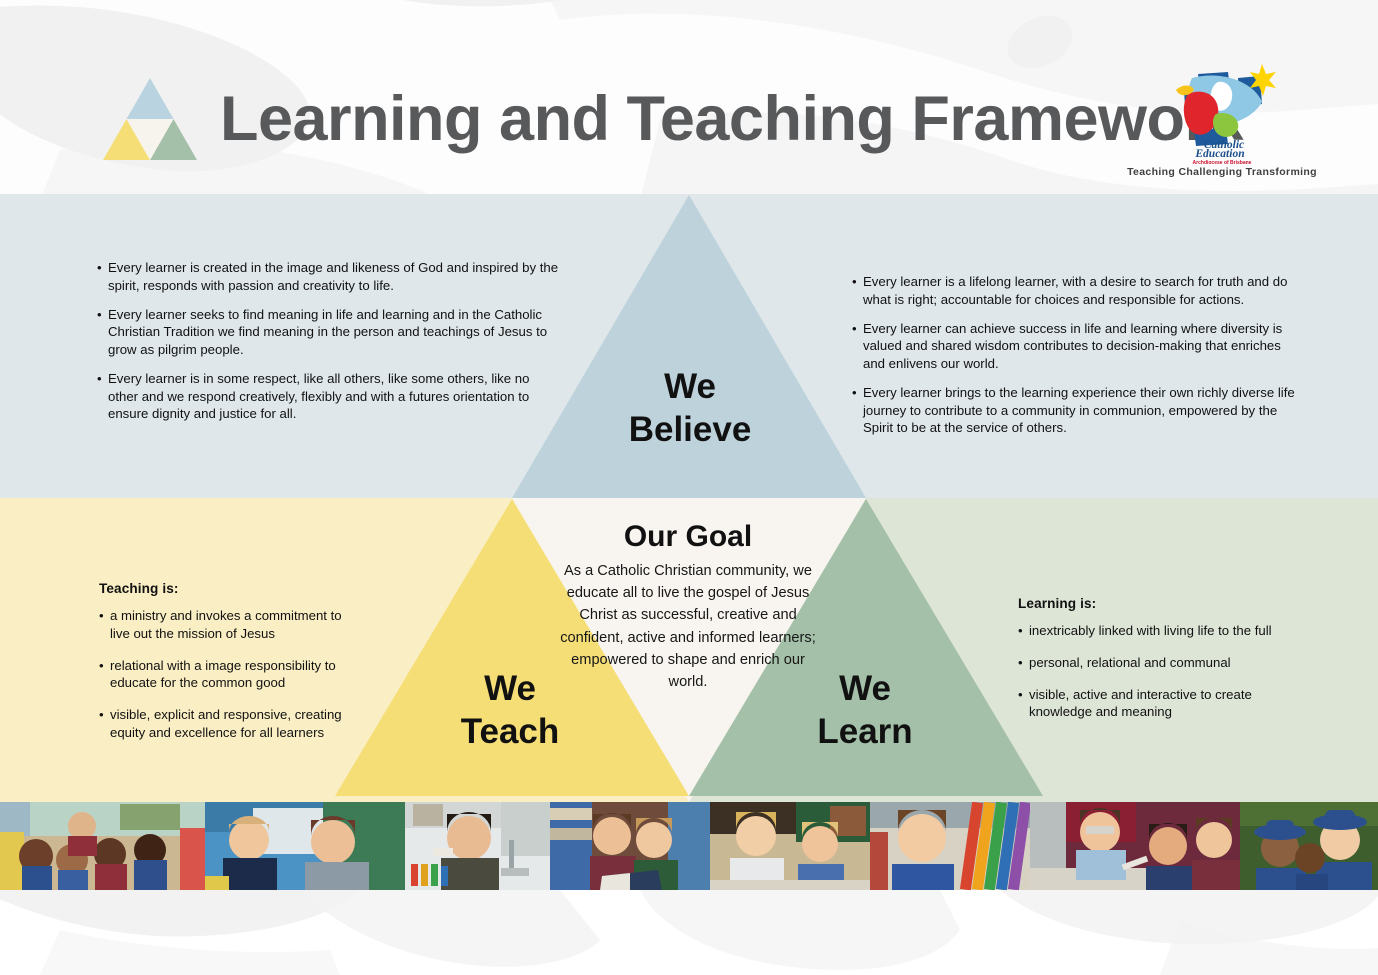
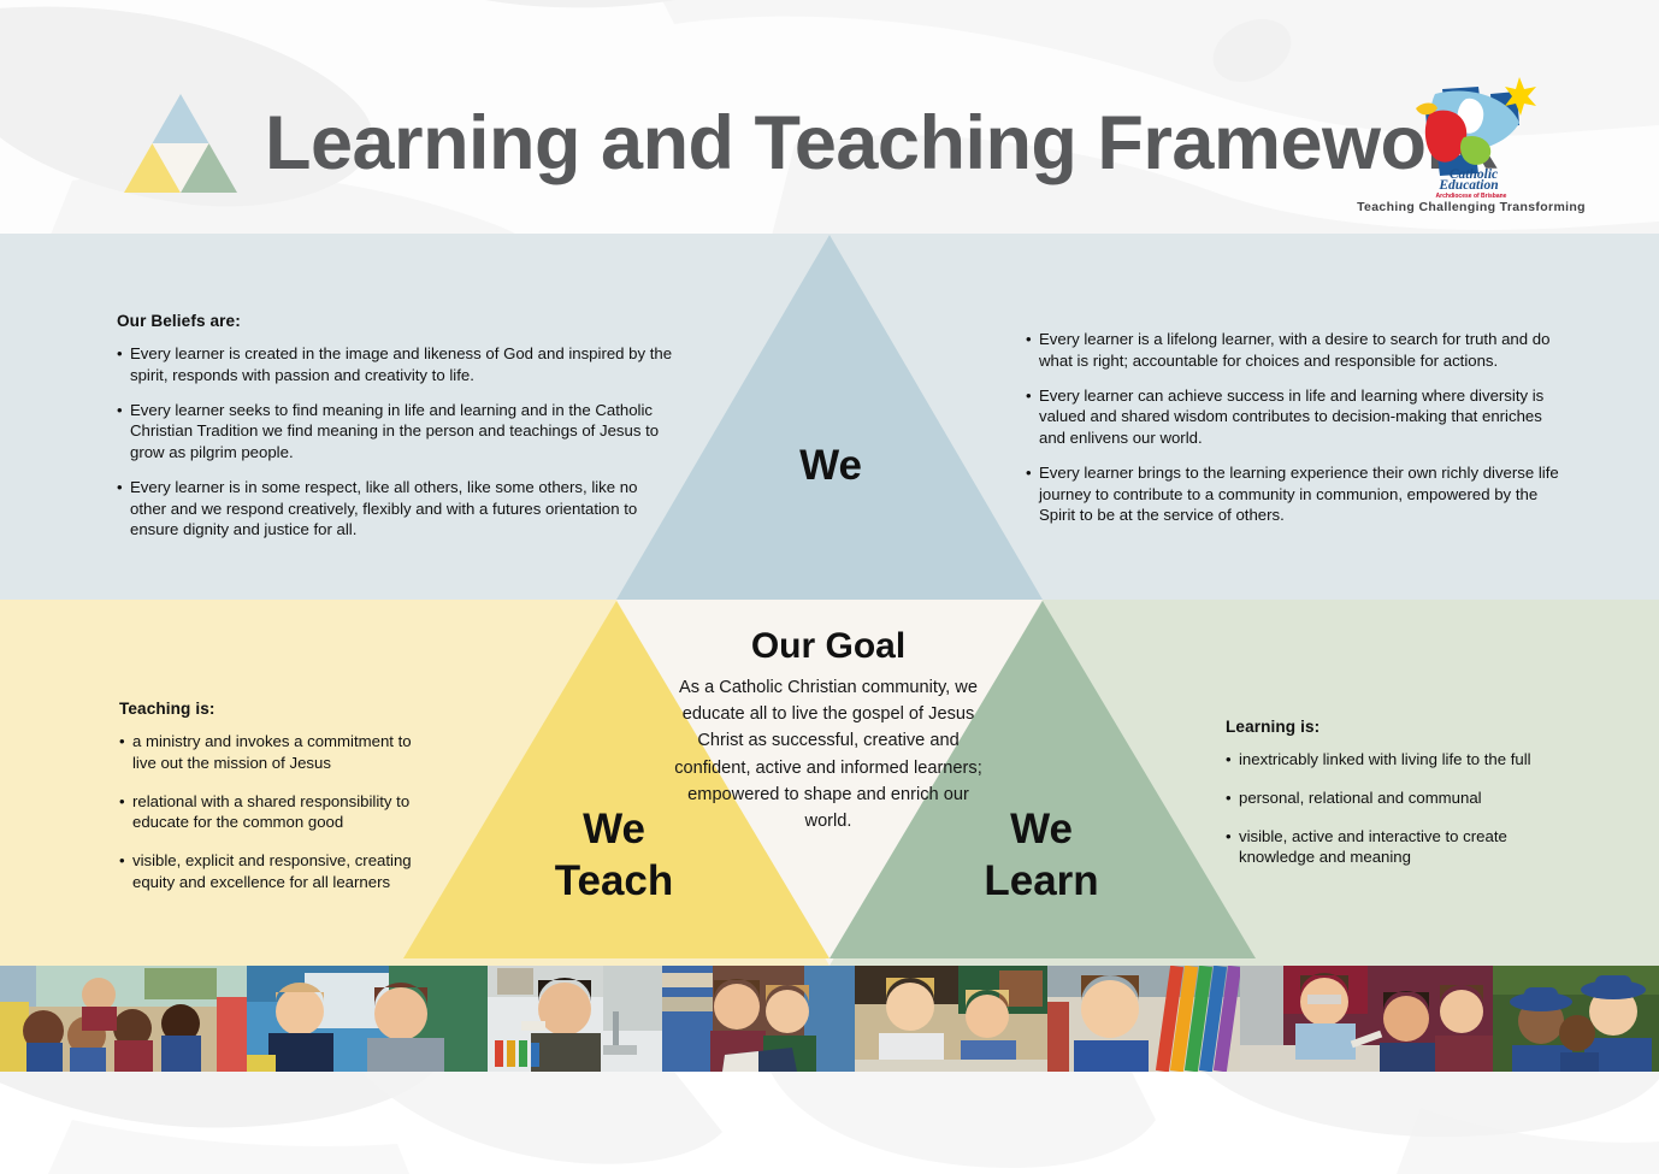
  Learning and Teaching Framewo
  Catholic
  Education
  Teaching Challenging Transforming
  We
- Believe
  We
  Teach
  We
  Learn
  Our Goal
  As a Catholic Christian community, we educate all to live the gospel of Jesus Christ as successful, creative and confident, active and informed learners; empowered to shape and enrich our world.
+ Our Beliefs are:
  •
  Every learner is created in the image and likeness of God and inspired by the spirit, responds with passion and creativity to life.
  •
  Every learner seeks to find meaning in life and learning and in the Catholic Christian Tradition we find meaning in the person and teachings of Jesus to grow as pilgrim people.
  •
  Every learner is in some respect, like all others, like some others, like no other and we respond creatively, flexibly and with a futures orientation to ensure dignity and justice for all.
  •
  Every learner is a lifelong learner, with a desire to search for truth and do what is right; accountable for choices and responsible for actions.
  •
  Every learner can achieve success in life and learning where diversity is valued and shared wisdom contributes to decision-making that enriches and enlivens our world.
  •
  Every learner brings to the learning experience their own richly diverse life journey to contribute to a community in communion, empowered by the Spirit to be at the service of others.
  Teaching is:
  •
  a ministry and invokes a commitment to live out the mission of Jesus
  •
- relational with a image responsibility to educate for the common good
+ relational with a shared responsibility to educate for the common good
  •
  visible, explicit and responsive, creating equity and excellence for all learners
  Learning is:
  •
  inextricably linked with living life to the full
  •
  personal, relational and communal
  •
  visible, active and interactive to create knowledge and meaning
